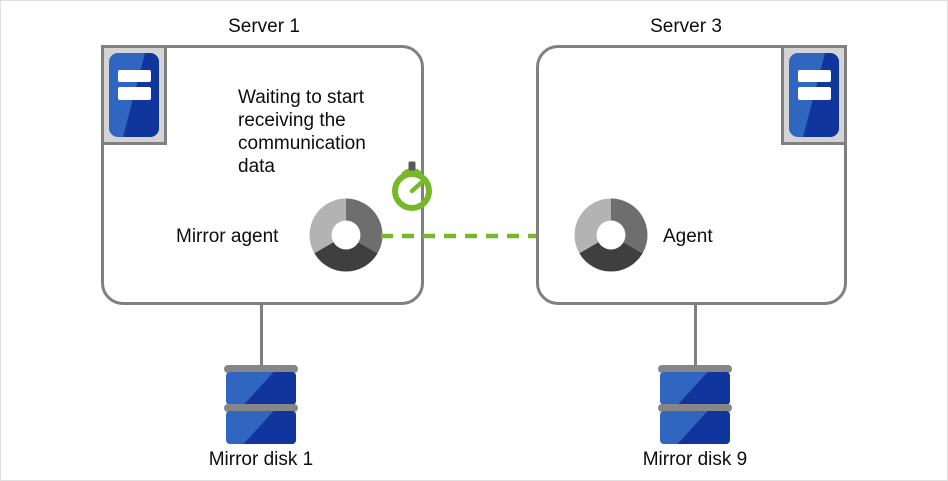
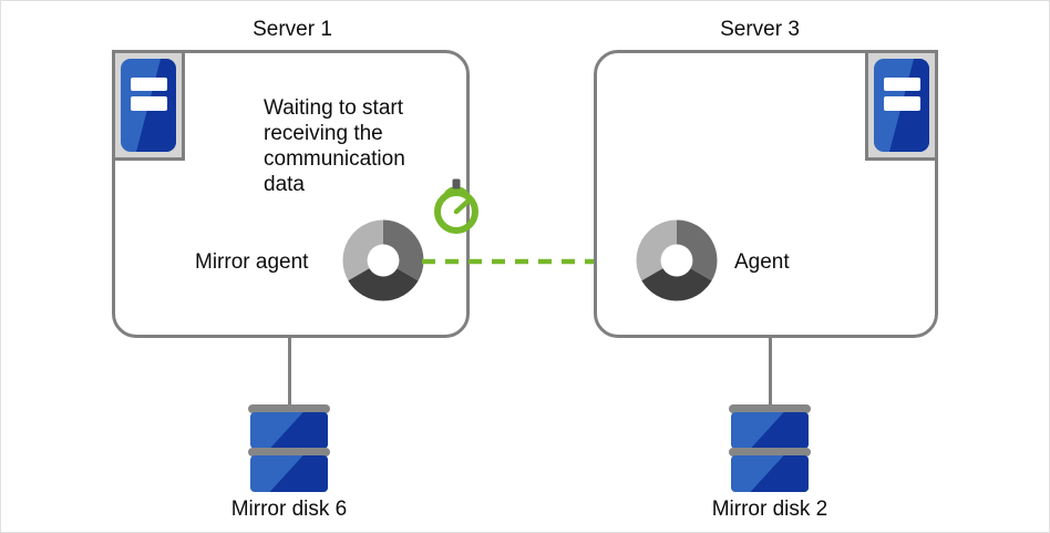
  Server 1
  Waiting to start
  receiving the
  communication
  data
  Mirror agent
  Server 3
  Agent
- Mirror disk 1
+ Mirror disk 6
- Mirror disk 9
+ Mirror disk 2
